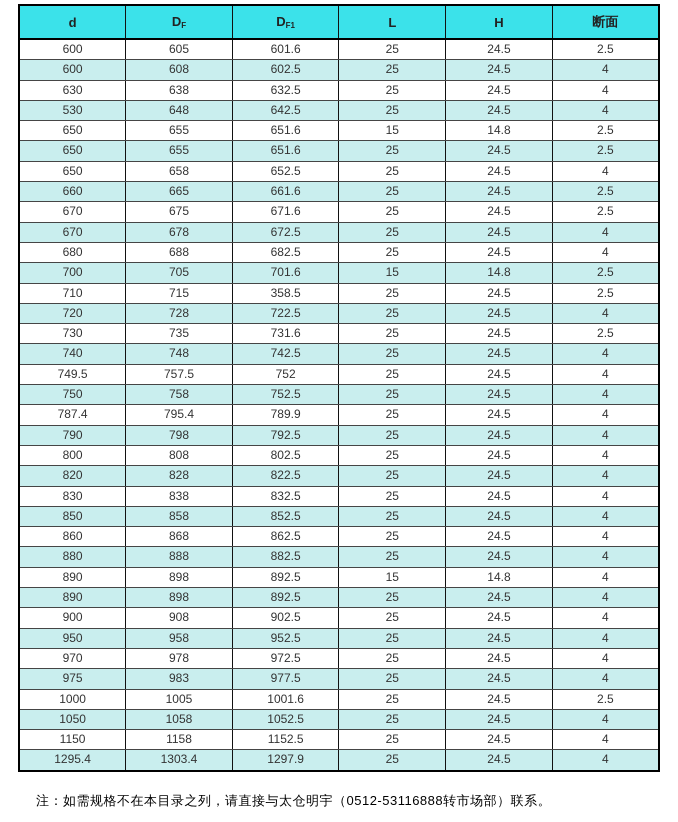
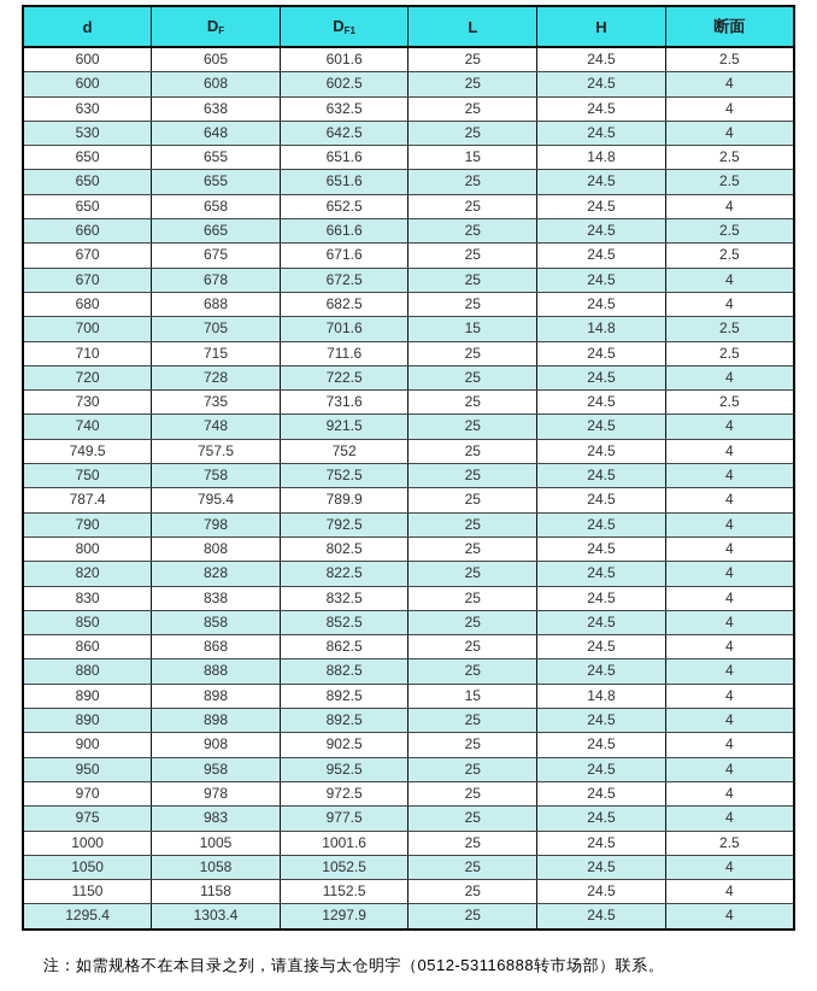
  d	DF	DF1	L	H	断面
  600	605	601.6	25	24.5	2.5
  600	608	602.5	25	24.5	4
  630	638	632.5	25	24.5	4
  530	648	642.5	25	24.5	4
  650	655	651.6	15	14.8	2.5
  650	655	651.6	25	24.5	2.5
  650	658	652.5	25	24.5	4
  660	665	661.6	25	24.5	2.5
  670	675	671.6	25	24.5	2.5
  670	678	672.5	25	24.5	4
  680	688	682.5	25	24.5	4
  700	705	701.6	15	14.8	2.5
- 710	715	358.5	25	24.5	2.5
+ 710	715	711.6	25	24.5	2.5
  720	728	722.5	25	24.5	4
  730	735	731.6	25	24.5	2.5
- 740	748	742.5	25	24.5	4
+ 740	748	921.5	25	24.5	4
  749.5	757.5	752	25	24.5	4
  750	758	752.5	25	24.5	4
  787.4	795.4	789.9	25	24.5	4
  790	798	792.5	25	24.5	4
  800	808	802.5	25	24.5	4
  820	828	822.5	25	24.5	4
  830	838	832.5	25	24.5	4
  850	858	852.5	25	24.5	4
  860	868	862.5	25	24.5	4
  880	888	882.5	25	24.5	4
  890	898	892.5	15	14.8	4
  890	898	892.5	25	24.5	4
  900	908	902.5	25	24.5	4
  950	958	952.5	25	24.5	4
  970	978	972.5	25	24.5	4
  975	983	977.5	25	24.5	4
  1000	1005	1001.6	25	24.5	2.5
  1050	1058	1052.5	25	24.5	4
  1150	1158	1152.5	25	24.5	4
  1295.4	1303.4	1297.9	25	24.5	4
  注：如需规格不在本目录之列，请直接与太仓明宇（0512-53116888转市场部）联系。
